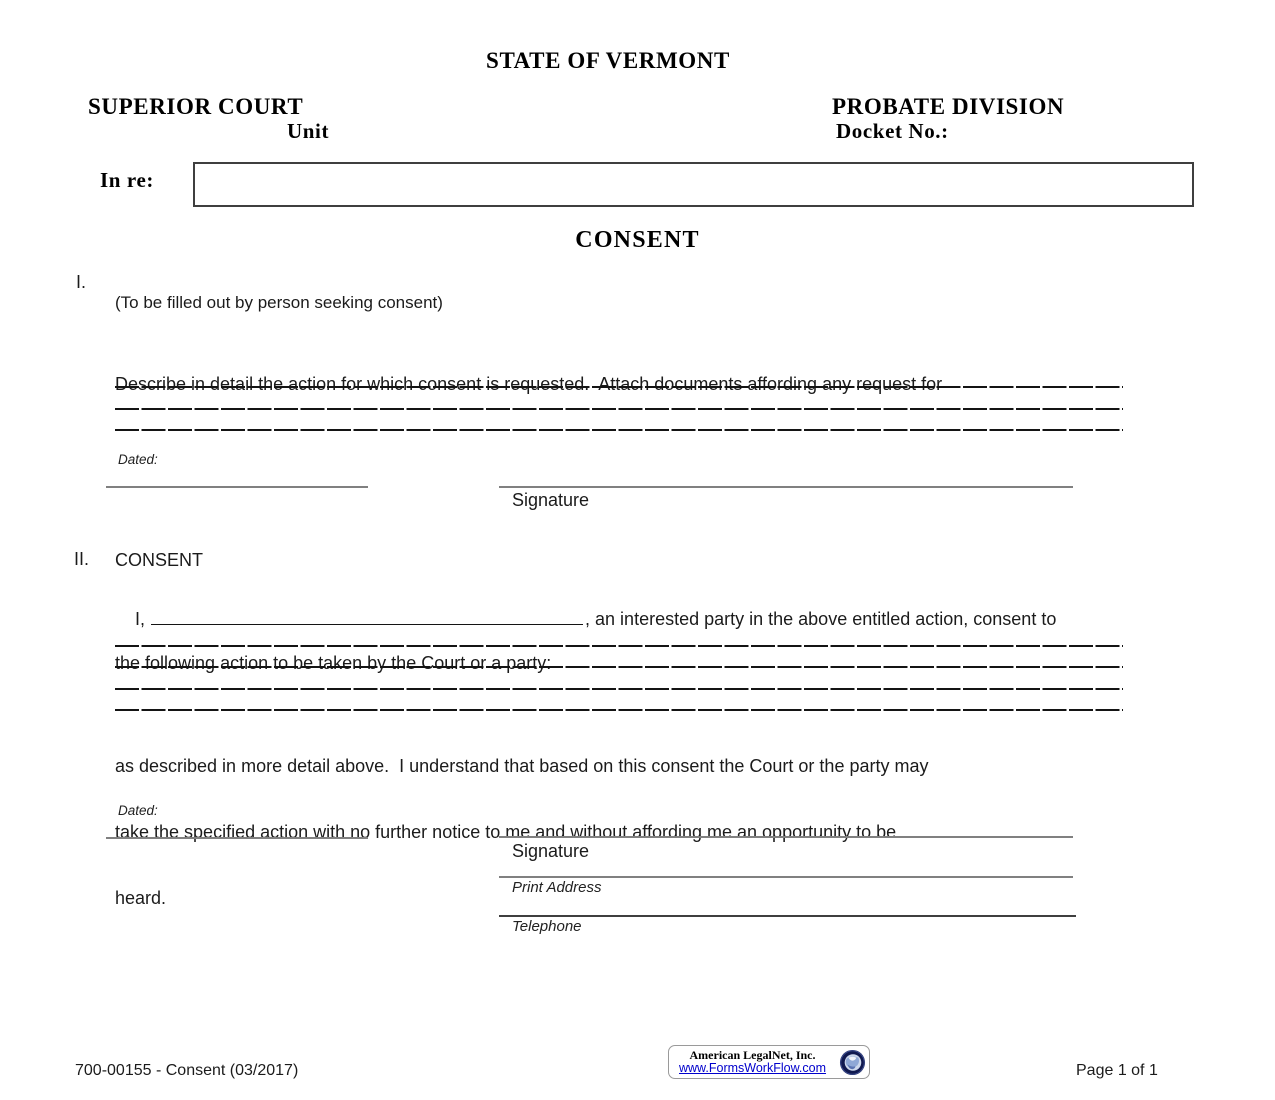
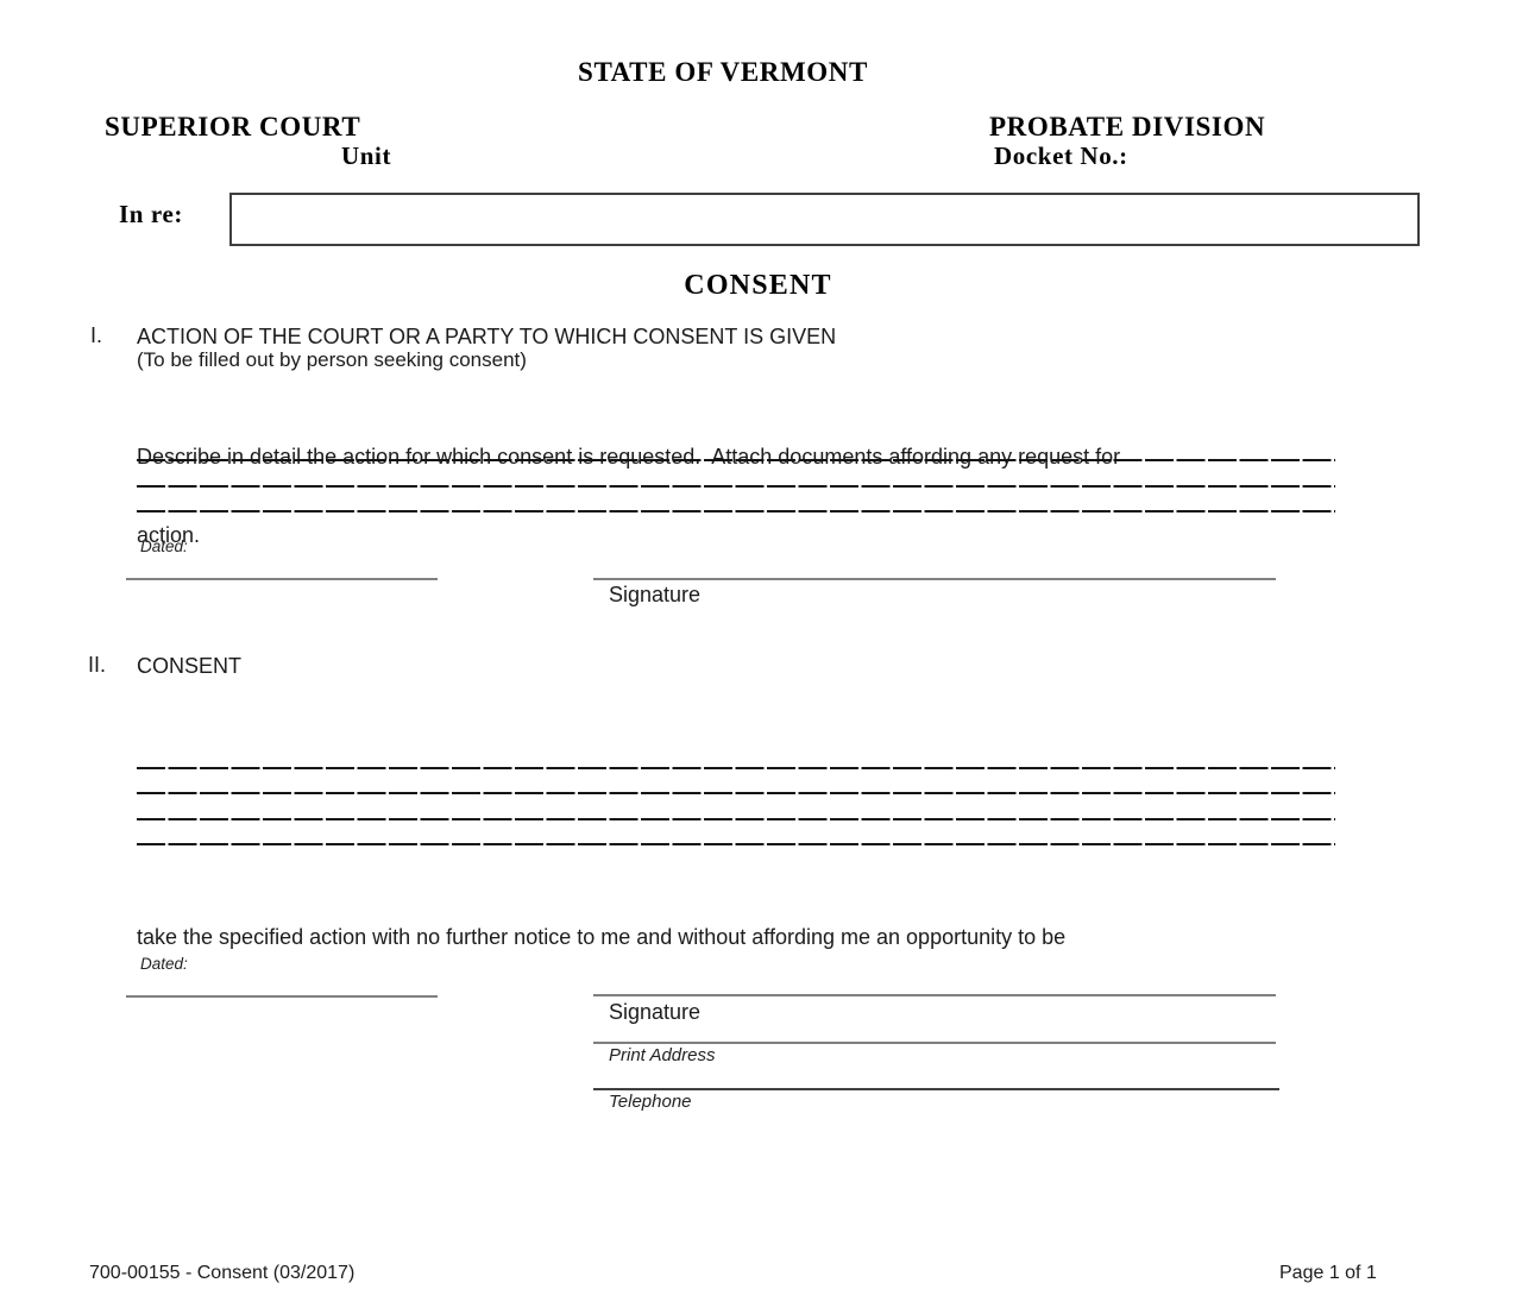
  STATE OF VERMONT
  SUPERIOR COURT
  Unit
  PROBATE DIVISION
  Docket No.:
  In re:
  CONSENT
  I.
+ ACTION OF THE COURT OR A PARTY TO WHICH CONSENT IS GIVEN
  (To be filled out by person seeking consent)
  Describe in detail the action for which consent is requested. Attach documents affording any request for
+ action.
  Dated:
  Signature
  II.
  CONSENT
- I, , an interested party in the above entitled action, consent to
- the following action to be taken by the Court or a party:
- as described in more detail above. I understand that based on this consent the Court or the party may
  take the specified action with no further notice to me and without affording me an opportunity to be
- heard.
  Dated:
  Signature
  Print Address
  Telephone
  700-00155 - Consent (03/2017)
- American LegalNet, Inc.
- www.FormsWorkFlow.com
  Page 1 of 1
